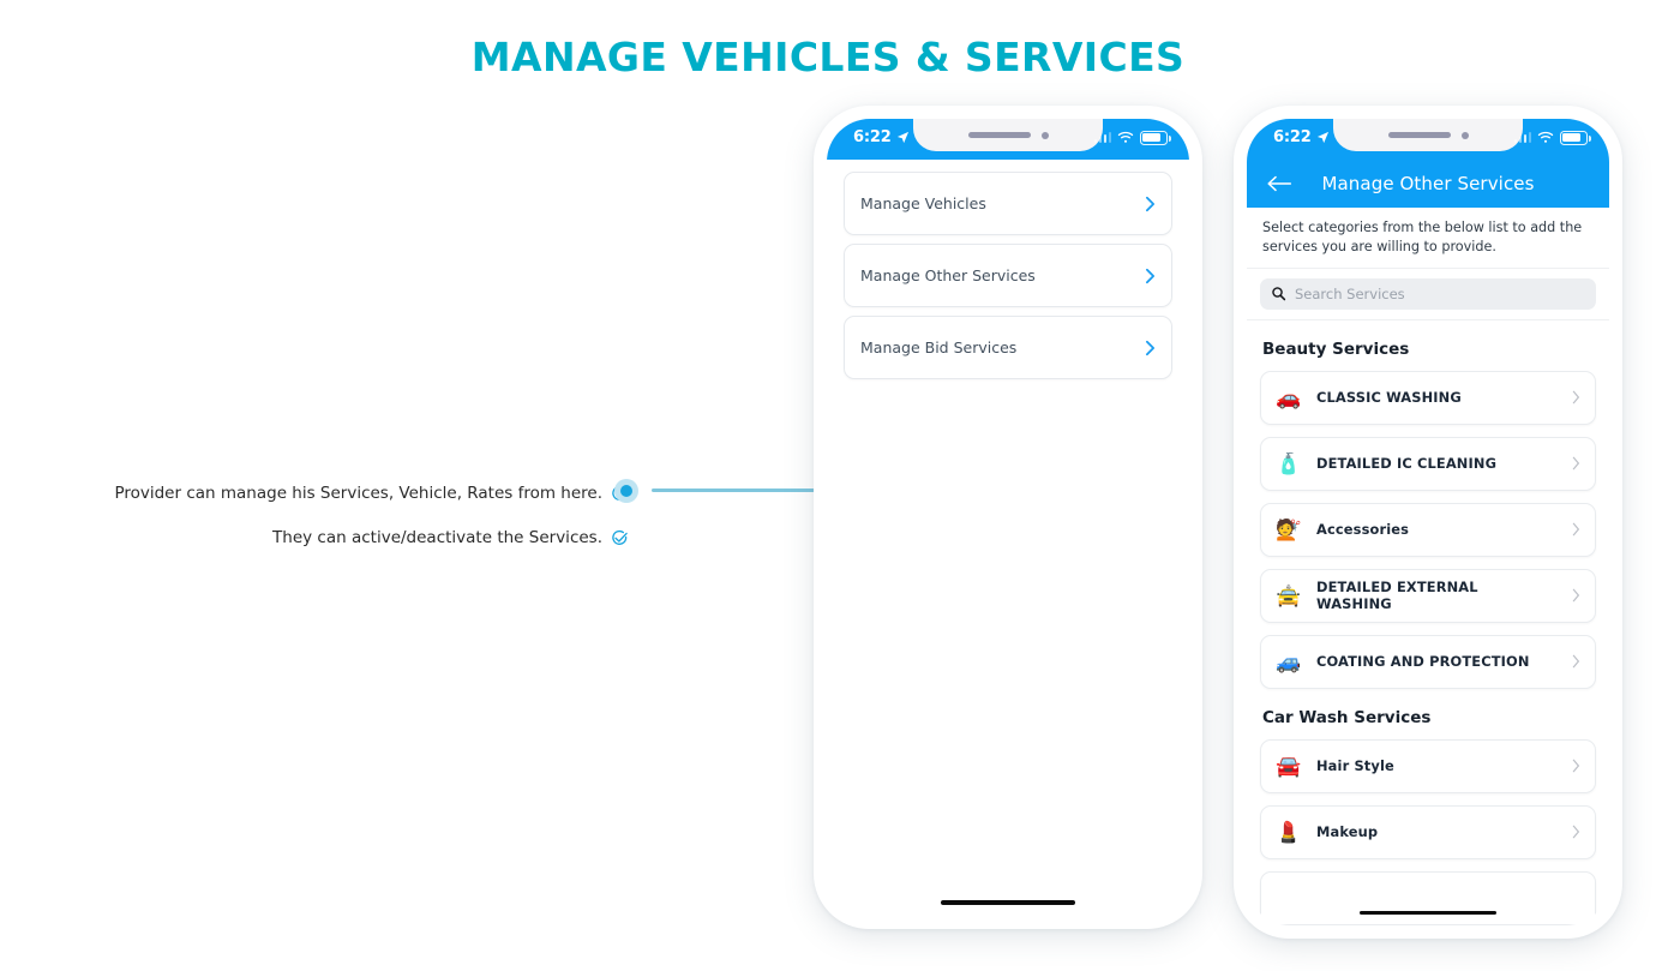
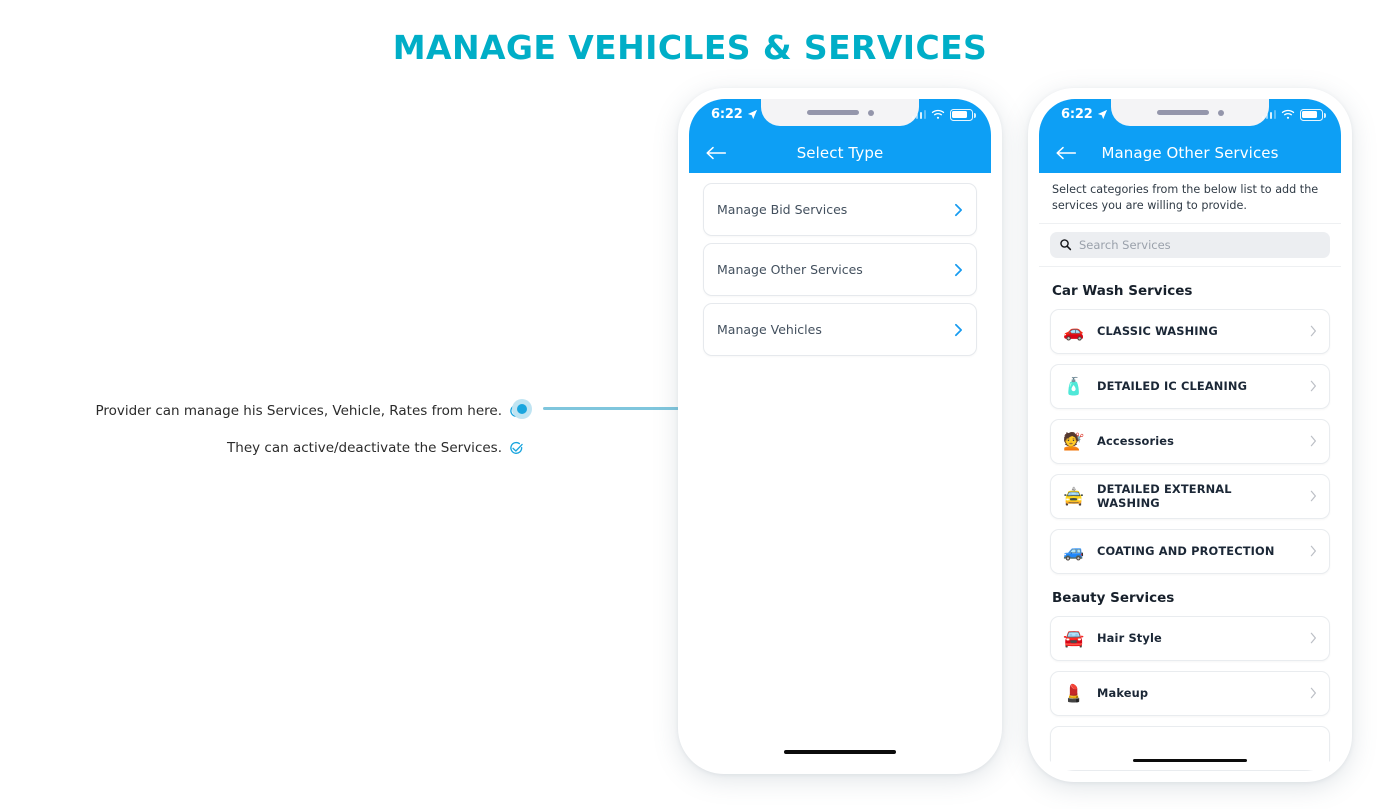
  MANAGE VEHICLES & SERVICES
  Provider can manage his Services, Vehicle, Rates from here.
  They can active/deactivate the Services.
  6:22
+ Select Type
- Manage Vehicles
+ Manage Bid Services
  Manage Other Services
- Manage Bid Services
+ Manage Vehicles
  6:22
  Manage Other Services
  Select categories from the below list to add the services you are willing to provide.
  Search Services
- Beauty Services
+ Car Wash Services
  🚗
  CLASSIC WASHING
  🧴
  DETAILED IC CLEANING
  💇
  Accessories
  🚖
  DETAILED EXTERNAL WASHING
  🚙
  COATING AND PROTECTION
- Car Wash Services
+ Beauty Services
  🚘
  Hair Style
  💄
  Makeup
